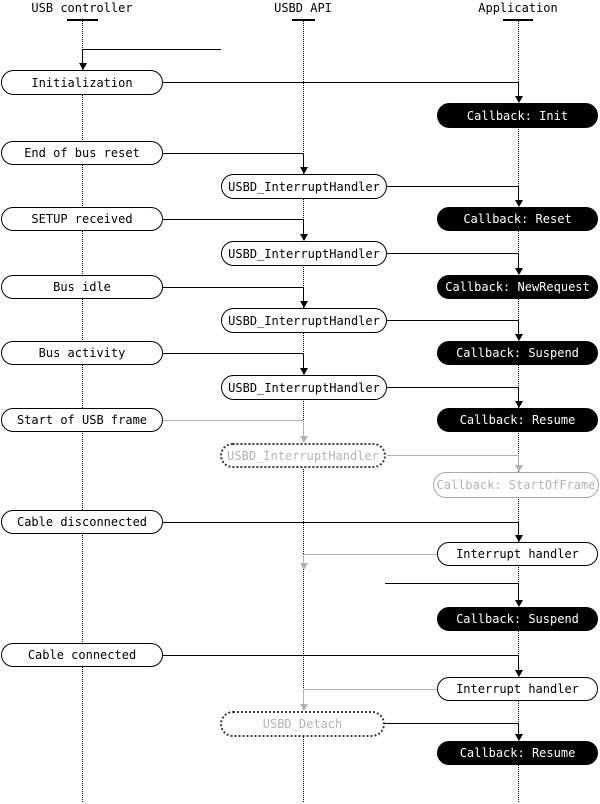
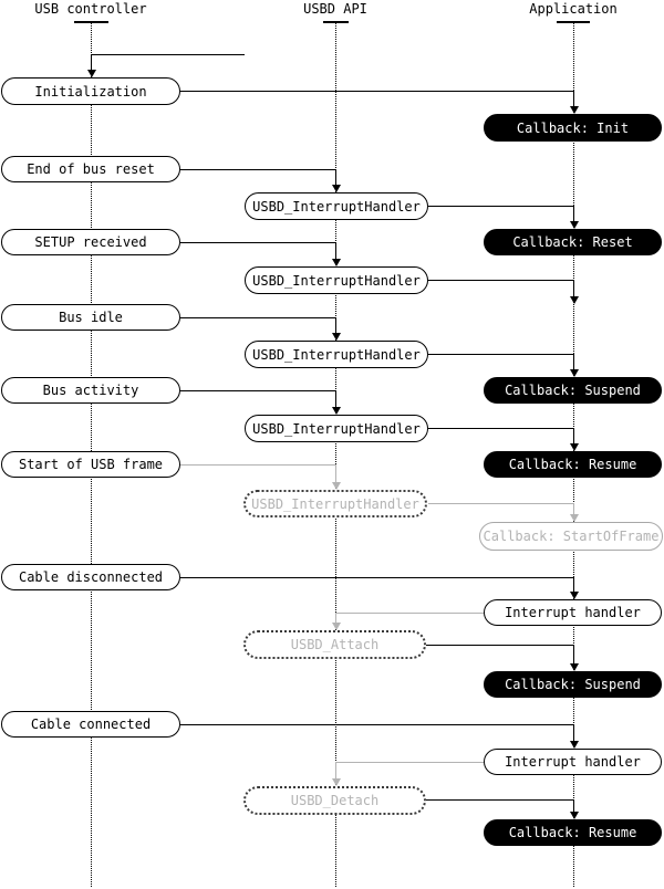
  USB controller
  USBD API
  Application
  Initialization
  Callback: Init
  End of bus reset
  USBD_InterruptHandler
  Callback: Reset
  SETUP received
  USBD_InterruptHandler
- Callback: NewRequest
  Bus idle
  USBD_InterruptHandler
  Callback: Suspend
  Bus activity
  USBD_InterruptHandler
  Callback: Resume
  Start of USB frame
  USBD_InterruptHandler
  Callback: StartOfFrame
  Cable disconnected
  Interrupt handler
+ USBD_Attach
  Callback: Suspend
  Cable connected
  Interrupt handler
  USBD_Detach
  Callback: Resume
